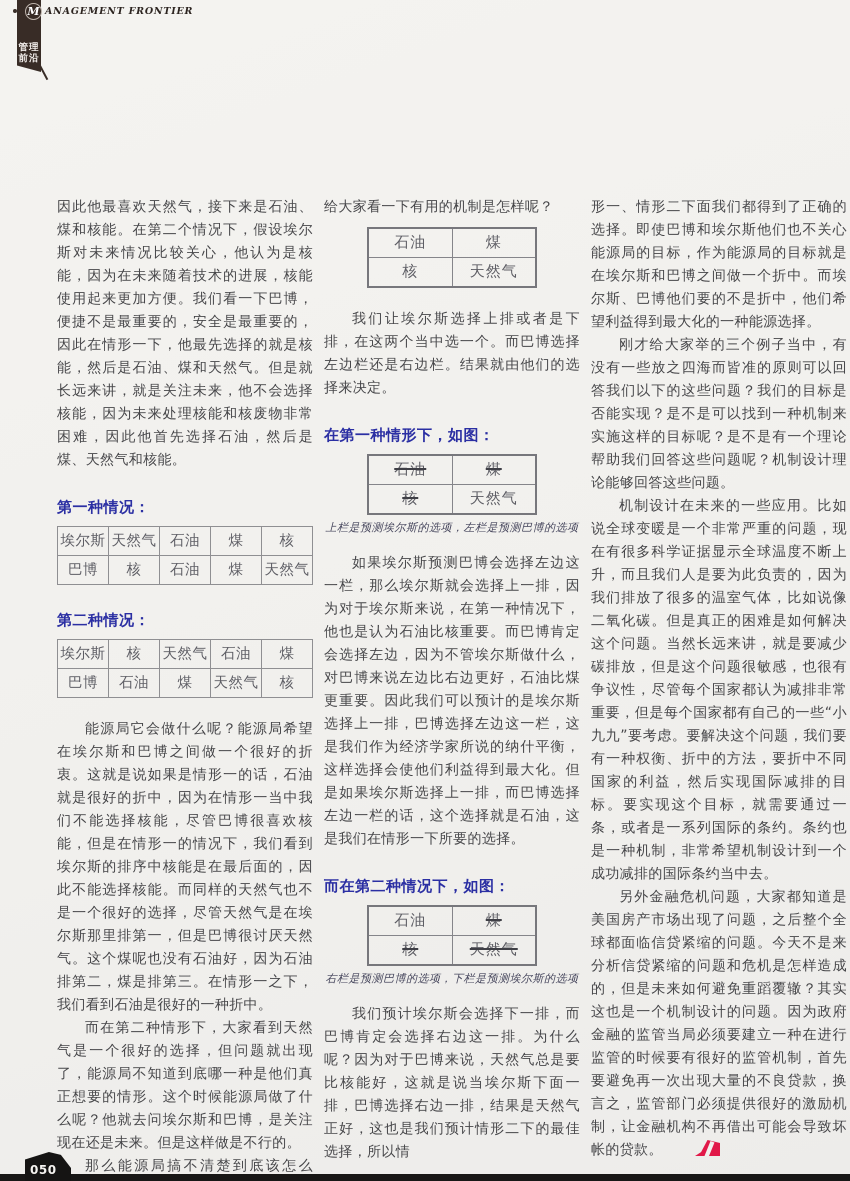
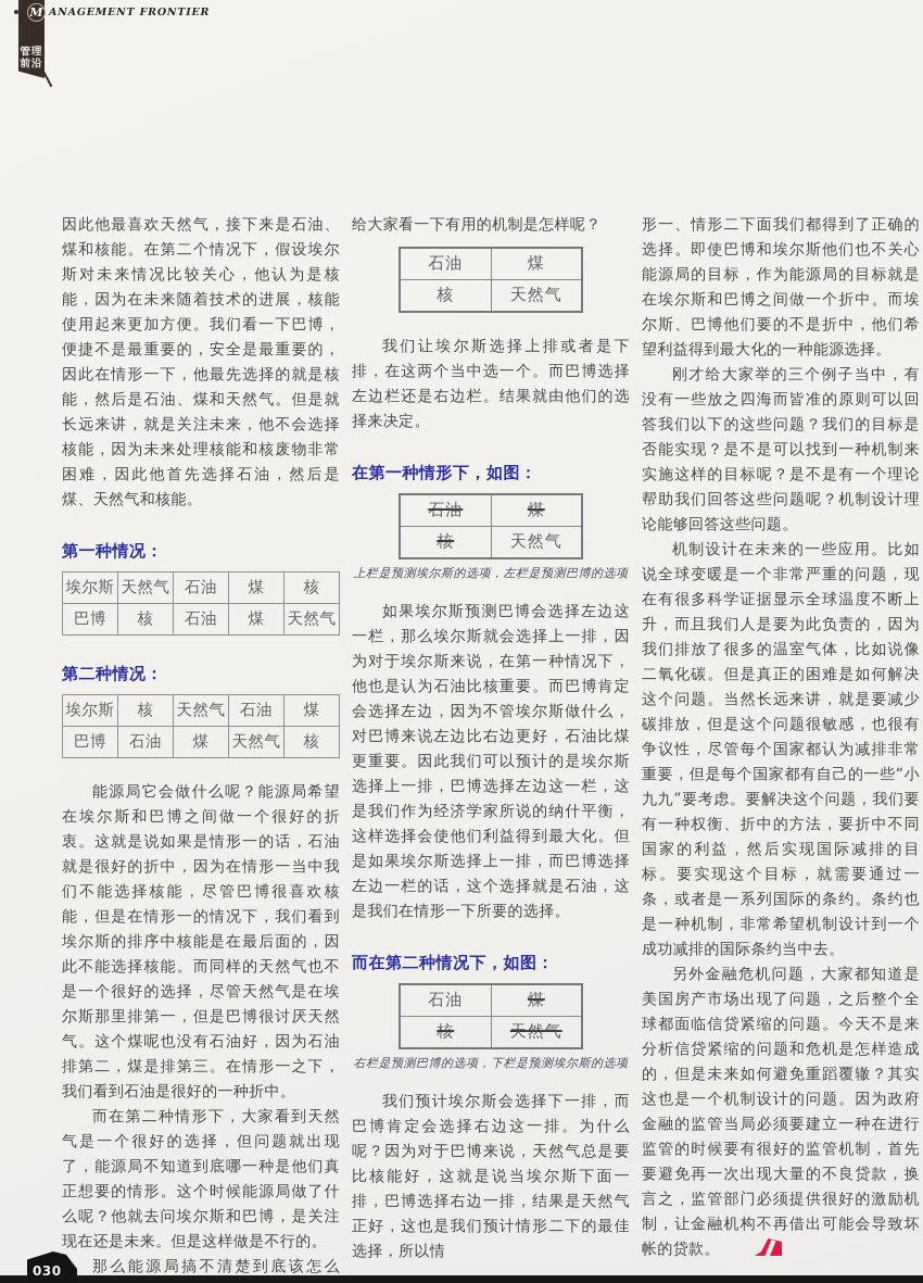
  管理
  前沿
  M
  ANAGEMENT FRONTIER
  因此他最喜欢天然气，接下来是石油、煤和核能。在第二个情况下，假设埃尔斯对未来情况比较关心，他认为是核能，因为在未来随着技术的进展，核能使用起来更加方便。我们看一下巴博，便捷不是最重要的，安全是最重要的，因此在情形一下，他最先选择的就是核能，然后是石油、煤和天然气。但是就长远来讲，就是关注未来，他不会选择核能，因为未来处理核能和核废物非常困难，因此他首先选择石油，然后是煤、天然气和核能。
  第一种情况：
  埃尔斯	天然气	石油	煤	核
  巴博	核	石油	煤	天然气
  第二种情况：
  埃尔斯	核	天然气	石油	煤
  巴博	石油	煤	天然气	核
  能源局它会做什么呢？能源局希望在埃尔斯和巴博之间做一个很好的折衷。这就是说如果是情形一的话，石油就是很好的折中，因为在情形一当中我们不能选择核能，尽管巴博很喜欢核能，但是在情形一的情况下，我们看到埃尔斯的排序中核能是在最后面的，因此不能选择核能。而同样的天然气也不是一个很好的选择，尽管天然气是在埃尔斯那里排第一，但是巴博很讨厌天然气。这个煤呢也没有石油好，因为石油排第二，煤是排第三。在情形一之下，我们看到石油是很好的一种折中。
  而在第二种情形下，大家看到天然气是一个很好的选择，但问题就出现了，能源局不知道到底哪一种是他们真正想要的情形。这个时候能源局做了什么呢？他就去问埃尔斯和巴博，是关注现在还是未来。但是这样做是不行的。
  那么能源局搞不清楚到底该怎么
  给大家看一下有用的机制是怎样呢？
  石油	煤
  核	天然气
  我们让埃尔斯选择上排或者是下排，在这两个当中选一个。而巴博选择左边栏还是右边栏。结果就由他们的选择来决定。
  在第一种情形下，如图：
  石油	煤
  核	天然气
  上栏是预测埃尔斯的选项，左栏是预测巴博的选项
  如果埃尔斯预测巴博会选择左边这一栏，那么埃尔斯就会选择上一排，因为对于埃尔斯来说，在第一种情况下，他也是认为石油比核重要。而巴博肯定会选择左边，因为不管埃尔斯做什么，对巴博来说左边比右边更好，石油比煤更重要。因此我们可以预计的是埃尔斯选择上一排，巴博选择左边这一栏，这是我们作为经济学家所说的纳什平衡，这样选择会使他们利益得到最大化。但是如果埃尔斯选择上一排，而巴博选择左边一栏的话，这个选择就是石油，这是我们在情形一下所要的选择。
  而在第二种情况下，如图：
  石油	煤
  核	天然气
  右栏是预测巴博的选项，下栏是预测埃尔斯的选项
  我们预计埃尔斯会选择下一排，而巴博肯定会选择右边这一排。为什么呢？因为对于巴博来说，天然气总是要比核能好，这就是说当埃尔斯下面一排，巴博选择右边一排，结果是天然气正好，这也是我们预计情形二下的最佳选择，所以情
  形一、情形二下面我们都得到了正确的选择。即使巴博和埃尔斯他们也不关心能源局的目标，作为能源局的目标就是在埃尔斯和巴博之间做一个折中。而埃尔斯、巴博他们要的不是折中，他们希望利益得到最大化的一种能源选择。
  刚才给大家举的三个例子当中，有没有一些放之四海而皆准的原则可以回答我们以下的这些问题？我们的目标是否能实现？是不是可以找到一种机制来实施这样的目标呢？是不是有一个理论帮助我们回答这些问题呢？机制设计理论能够回答这些问题。
  机制设计在未来的一些应用。比如说全球变暖是一个非常严重的问题，现在有很多科学证据显示全球温度不断上升，而且我们人是要为此负责的，因为我们排放了很多的温室气体，比如说像二氧化碳。但是真正的困难是如何解决这个问题。当然长远来讲，就是要减少碳排放，但是这个问题很敏感，也很有争议性，尽管每个国家都认为减排非常重要，但是每个国家都有自己的一些“小九九”要考虑。要解决这个问题，我们要有一种权衡、折中的方法，要折中不同国家的利益，然后实现国际减排的目标。要实现这个目标，就需要通过一条，或者是一系列国际的条约。条约也是一种机制，非常希望机制设计到一个成功减排的国际条约当中去。
  另外金融危机问题，大家都知道是美国房产市场出现了问题，之后整个全球都面临信贷紧缩的问题。今天不是来分析信贷紧缩的问题和危机是怎样造成的，但是未来如何避免重蹈覆辙？其实这也是一个机制设计的问题。因为政府金融的监管当局必须要建立一种在进行监管的时候要有很好的监管机制，首先要避免再一次出现大量的不良贷款，换言之，监管部门必须提供很好的激励机制，让金融机构不再借出可能会导致坏帐的贷款。
- 050
+ 030
